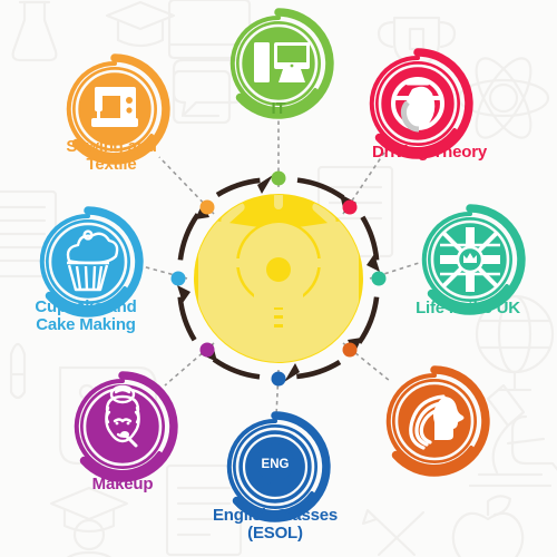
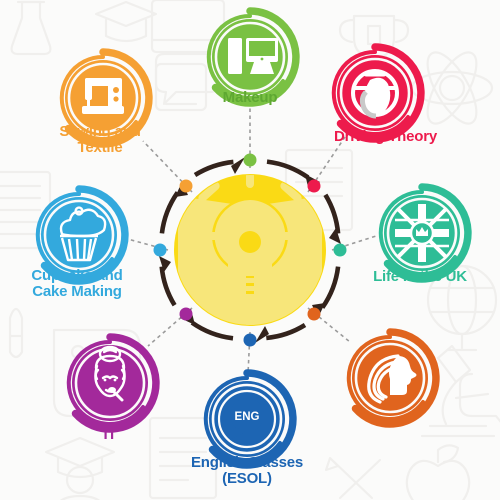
  ENG
- IT
+ Makeup
  Driving Theory
  Life in the UK
  English Classes
  (ESOL)
- Makeup
+ IT
  Cupcake and
  Cake Making
  Sewing and
  Textile
